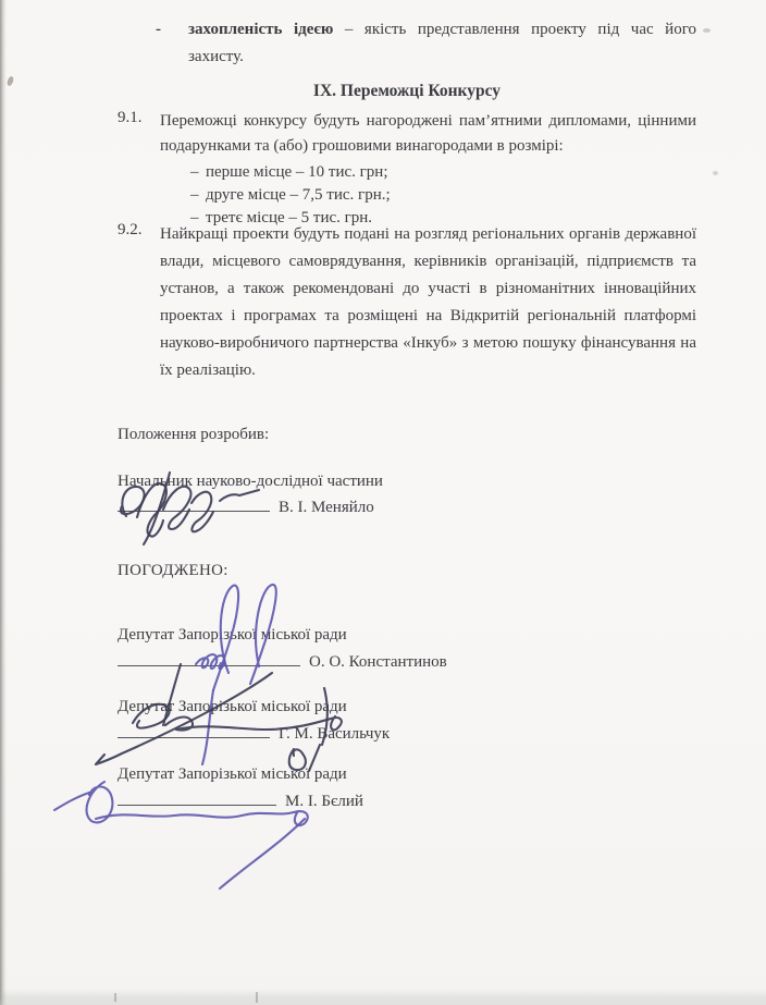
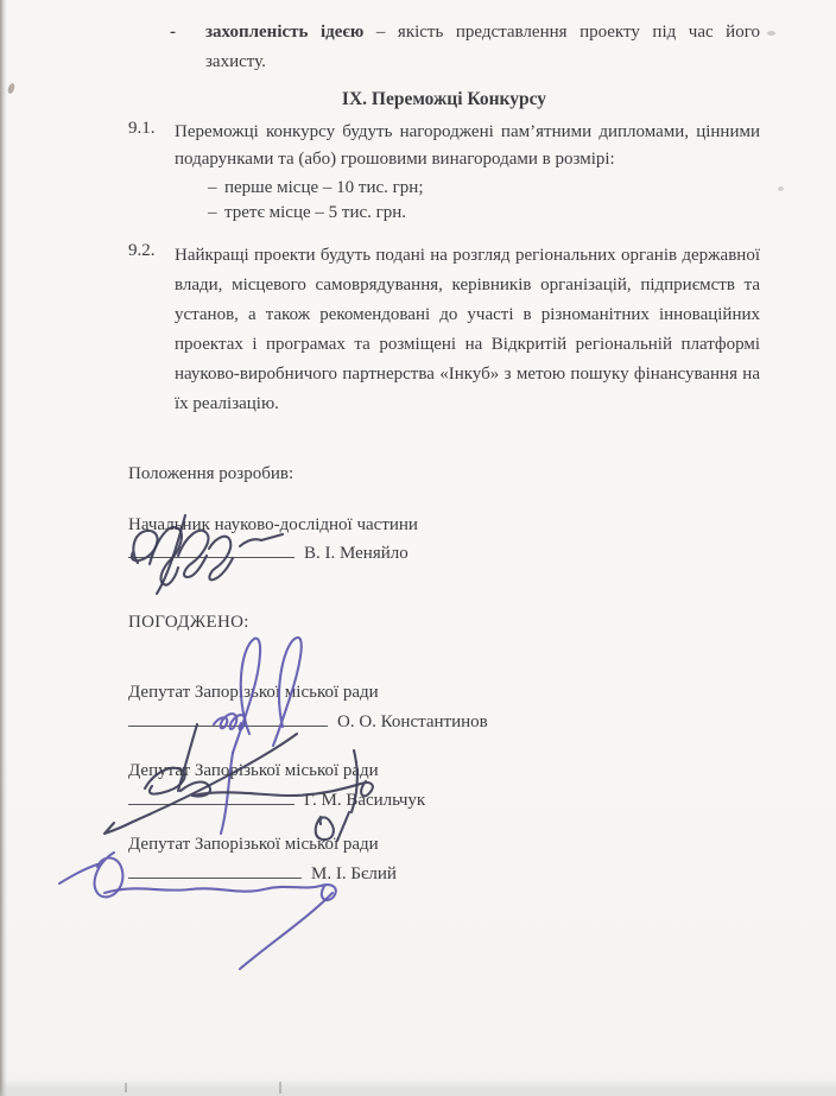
  -
  захопленість ідеєю – якість представлення проекту під час його захисту.
  IX. Переможці Конкурсу
  9.1.
  Переможці конкурсу будуть нагороджені пам’ятними дипломами, цінними подарунками та (або) грошовими винагородами в розмірі:
  – перше місце – 10 тис. грн;
- – друге місце – 7,5 тис. грн.;
  – третє місце – 5 тис. грн.
  9.2.
  Найкращі проекти будуть подані на розгляд регіональних органів державної влади, місцевого самоврядування, керівників організацій, підприємств та установ, а також рекомендовані до участі в різноманітних інноваційних проектах і програмах та розміщені на Відкритій регіональній платформі науково-виробничого партнерства «Інкуб» з метою пошуку фінансування на їх реалізацію.
  Положення розробив:
  Начальник науково-дослідної частини
  В. І. Меняйло
  ПОГОДЖЕНО:
  Депутат Запорзькоїіської ради
  О. О. Константинов
  Дептат Запорізької міської рди
  Г. М. Васильчук
  Депутат Запорізької міської ради
  М. І. Бєлий
